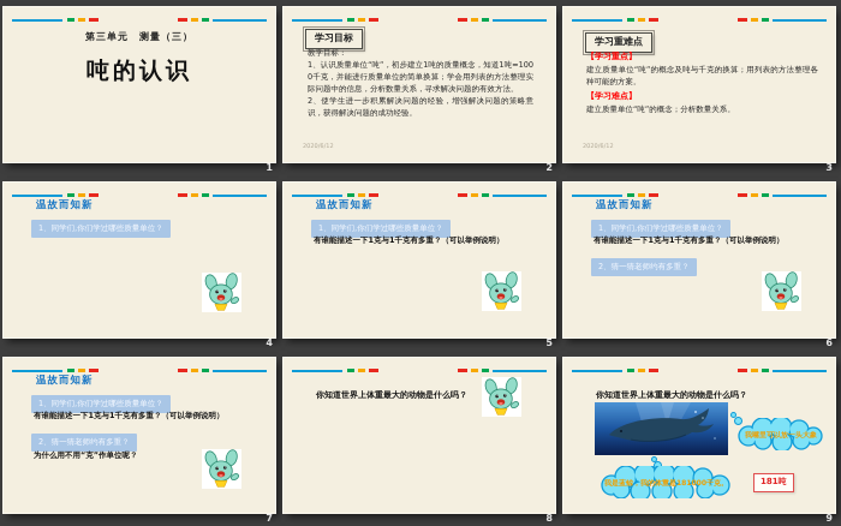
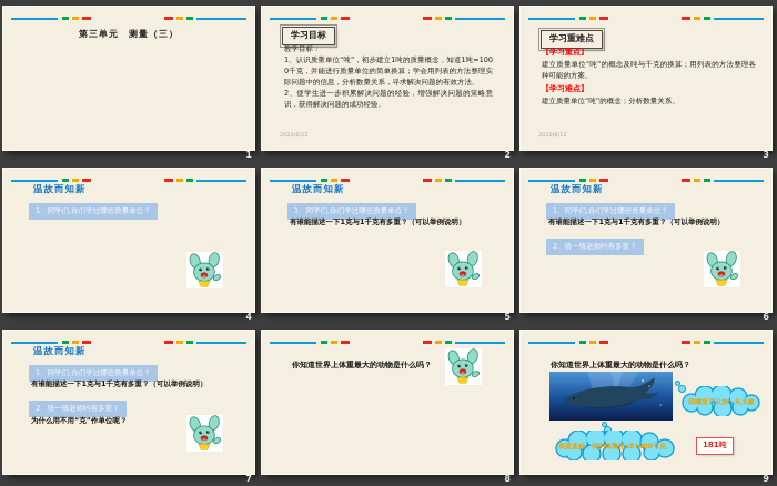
  第三单元 测量（三）
- 吨的认识
  1
  学习目标
  教学目标：
  1、认识质量单位“吨”，初步建立1吨的质量概念，知道1吨=1000千克，并能进行质量单位的简单换算；学会用列表的方法整理实际问题中的信息，分析数量关系，寻求解决问题的有效方法。
  2、使学生进一步积累解决问题的经验，增强解决问题的策略意识，获得解决问题的成功经验。
  2
  学习重难点
  【学习重点】
  建立质量单位“吨”的概念及吨与千克的换算；用列表的方法整理各种可能的方案。
  【学习难点】
  建立质量单位“吨”的概念；分析数量关系。
  3
  温故而知新
  1、同学们,你们学过哪些质量单位？
  4
  温故而知新
  1、同学们,你们学过哪些质量单位？
  有谁能描述一下1克与1千克有多重？（可以举例说明）
  5
  温故而知新
  1、同学们,你们学过哪些质量单位？
  有谁能描述一下1克与1千克有多重？（可以举例说明）
  2、猜一猜老师约有多重？
  6
  温故而知新
  1、同学们,你们学过哪些质量单位？
  有谁能描述一下1克与1千克有多重？（可以举例说明）
  2、猜一猜老师约有多重？
  为什么用不用“克”作单位呢？
  7
  你知道世界上体重最大的动物是什么吗？
  8
  你知道世界上体重最大的动物是什么吗？
  181吨
  9
